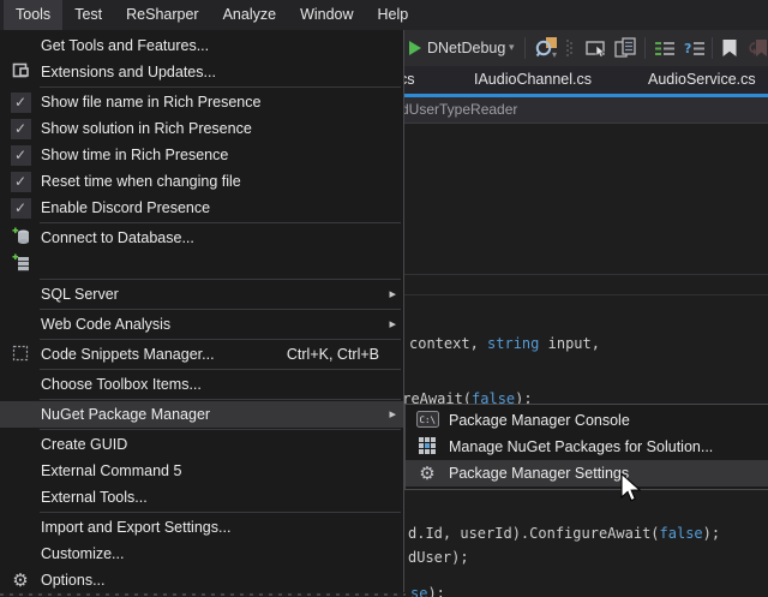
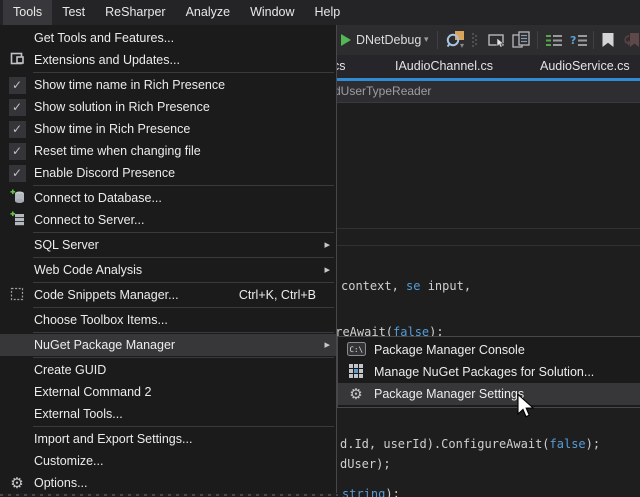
  Tools
  Test
  ReSharper
  Analyze
  Window
  Help
  DNetDebug
  ▾
  ▾
  ?
  IAudioChannel.cs
  AudioService.cs
  dUserTypeReader
- context, string input,
+ context, se input,
  reAwait(false);
  d.Id, userId).ConfigureAwait(false);
  dUser);
- se);
+ string);
  Get Tools and Features...
  Extensions and Updates...
  ✓
- Show file name in Rich Presence
+ Show time name in Rich Presence
  ✓
  Show solution in Rich Presence
  ✓
  Show time in Rich Presence
  ✓
  Reset time when changing file
  ✓
  Enable Discord Presence
  Connect to Database...
+ Connect to Server...
  SQL Server
  ▸
  Web Code Analysis
  ▸
  Code Snippets Manager...
  Ctrl+K, Ctrl+B
  Choose Toolbox Items...
  NuGet Package Manager
  ▸
  Create GUID
- External Command 5
+ External Command 2
  External Tools...
  Import and Export Settings...
  Customize...
  ⚙
  Options...
  C:\
  Package Manager Console
  Manage NuGet Packages for Solution...
  ⚙
  Package Manager Settings
